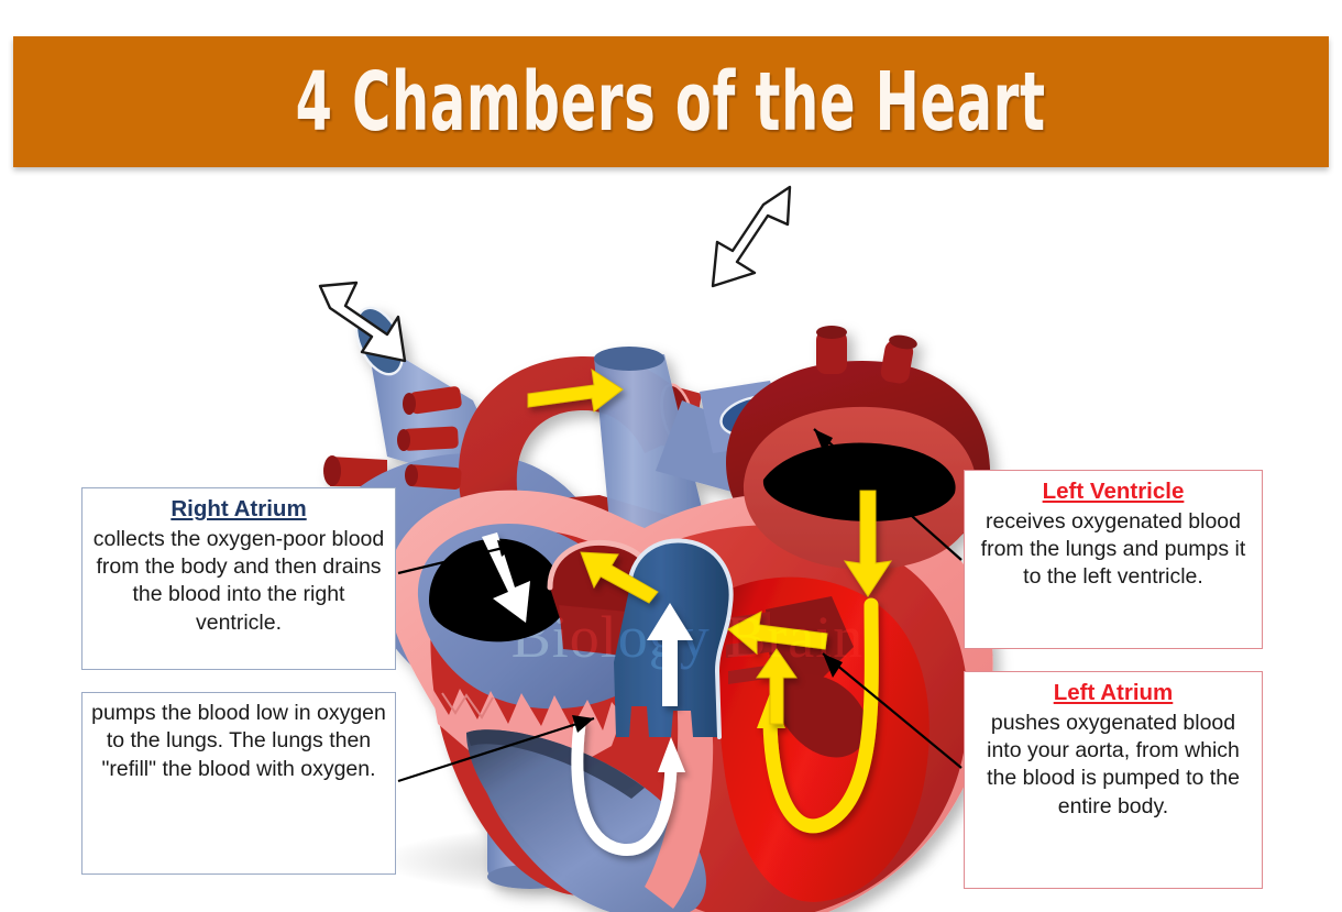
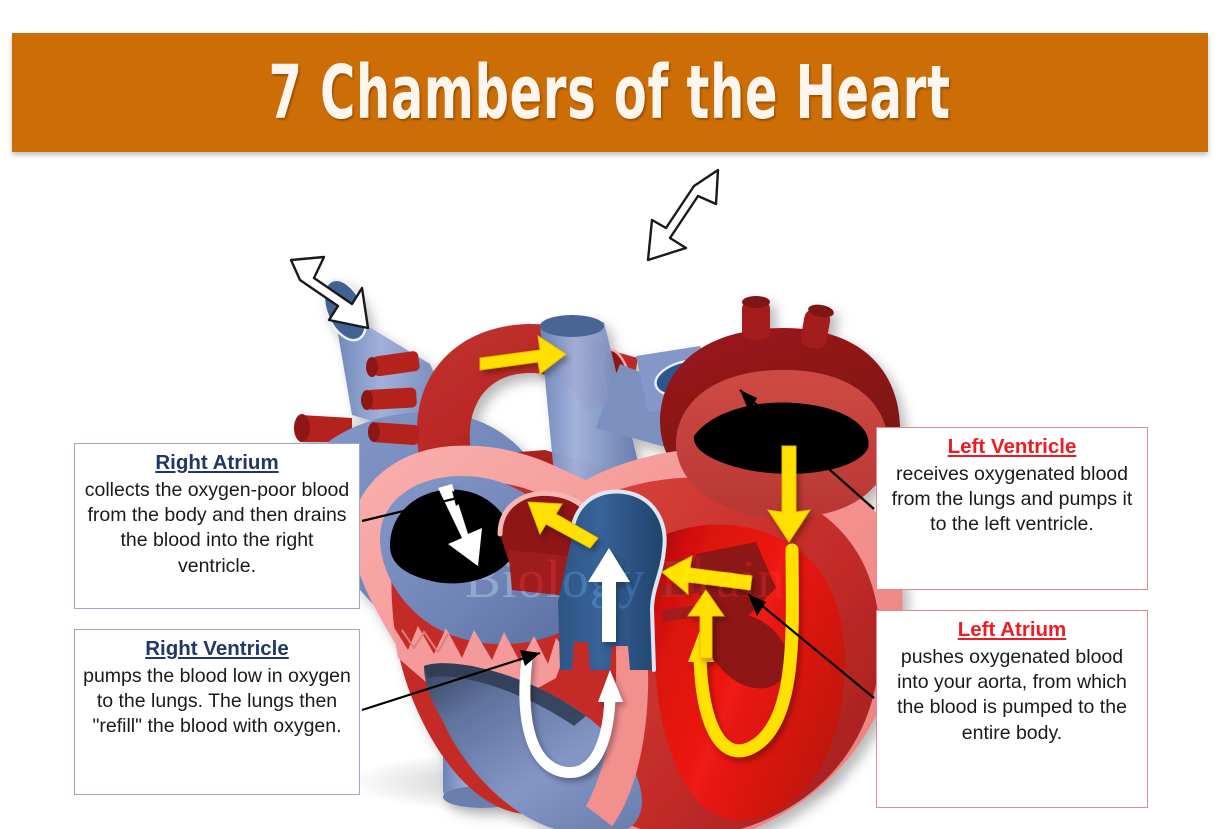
- 4 Chambers of the Heart
+ 7 Chambers of the Heart
  Biology Brain
  Right Atrium
  collects the oxygen-poor blood from the body and then drains the blood into the right ventricle.
+ Right Ventricle
  pumps the blood low in oxygen to the lungs. The lungs then "refill" the blood with oxygen.
  Left Ventricle
  receives oxygenated blood from the lungs and pumps it to the left ventricle.
  Left Atrium
  pushes oxygenated blood into your aorta, from which the blood is pumped to the entire body.
